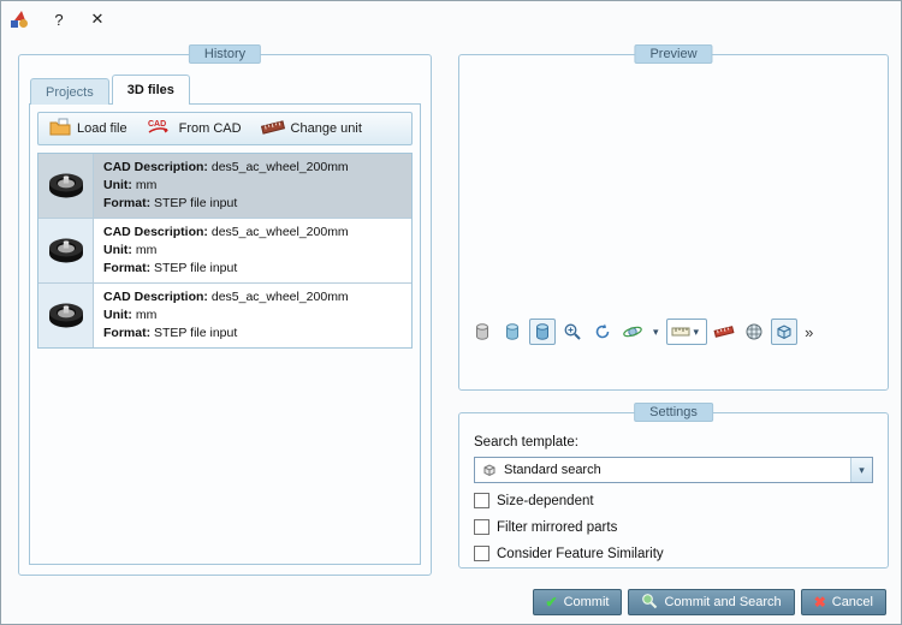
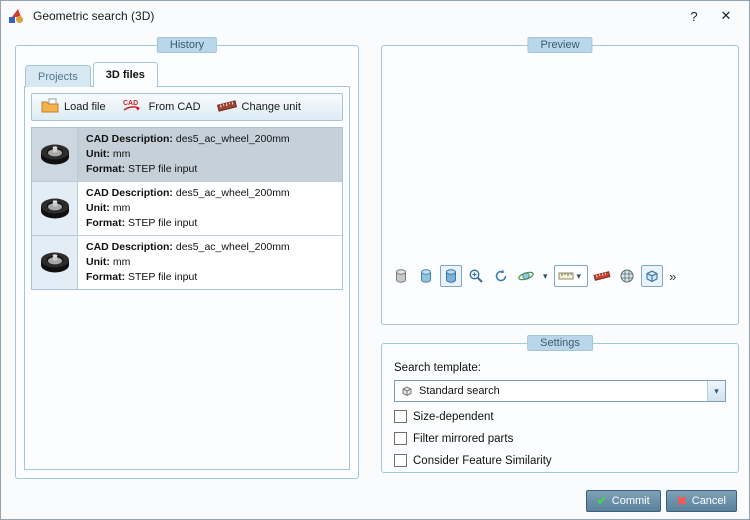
+ Geometric search (3D)
  ?
  ✕
  History
  Projects
  3D files
  Load file
  From CAD
  Change unit
  CAD Description: des5_ac_wheel_200mm
  Unit: mm
  Format: STEP file input
  CAD Description: des5_ac_wheel_200mm
  Unit: mm
  Format: STEP file input
  CAD Description: des5_ac_wheel_200mm
  Unit: mm
  Format: STEP file input
  Preview
  ▾
  ▾
  »
  Settings
  Search template:
  Standard search
  ▾
  Size-dependent
  Filter mirrored parts
  Consider Feature Similarity
  ✔
  Commit
- Commit and Search
  ✖
  Cancel
